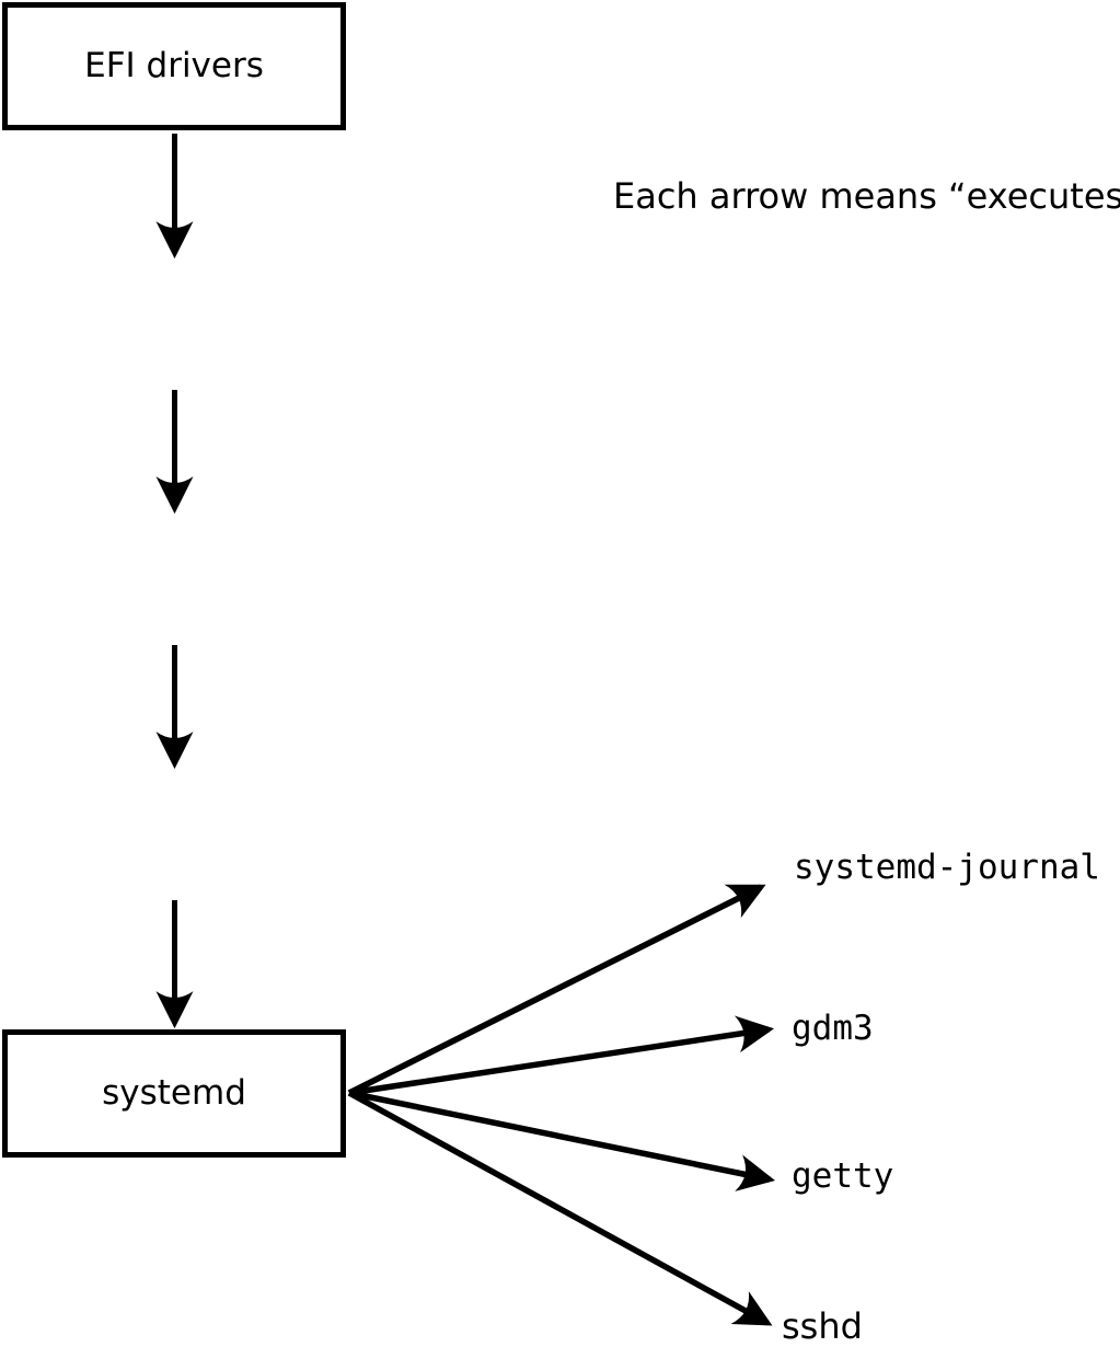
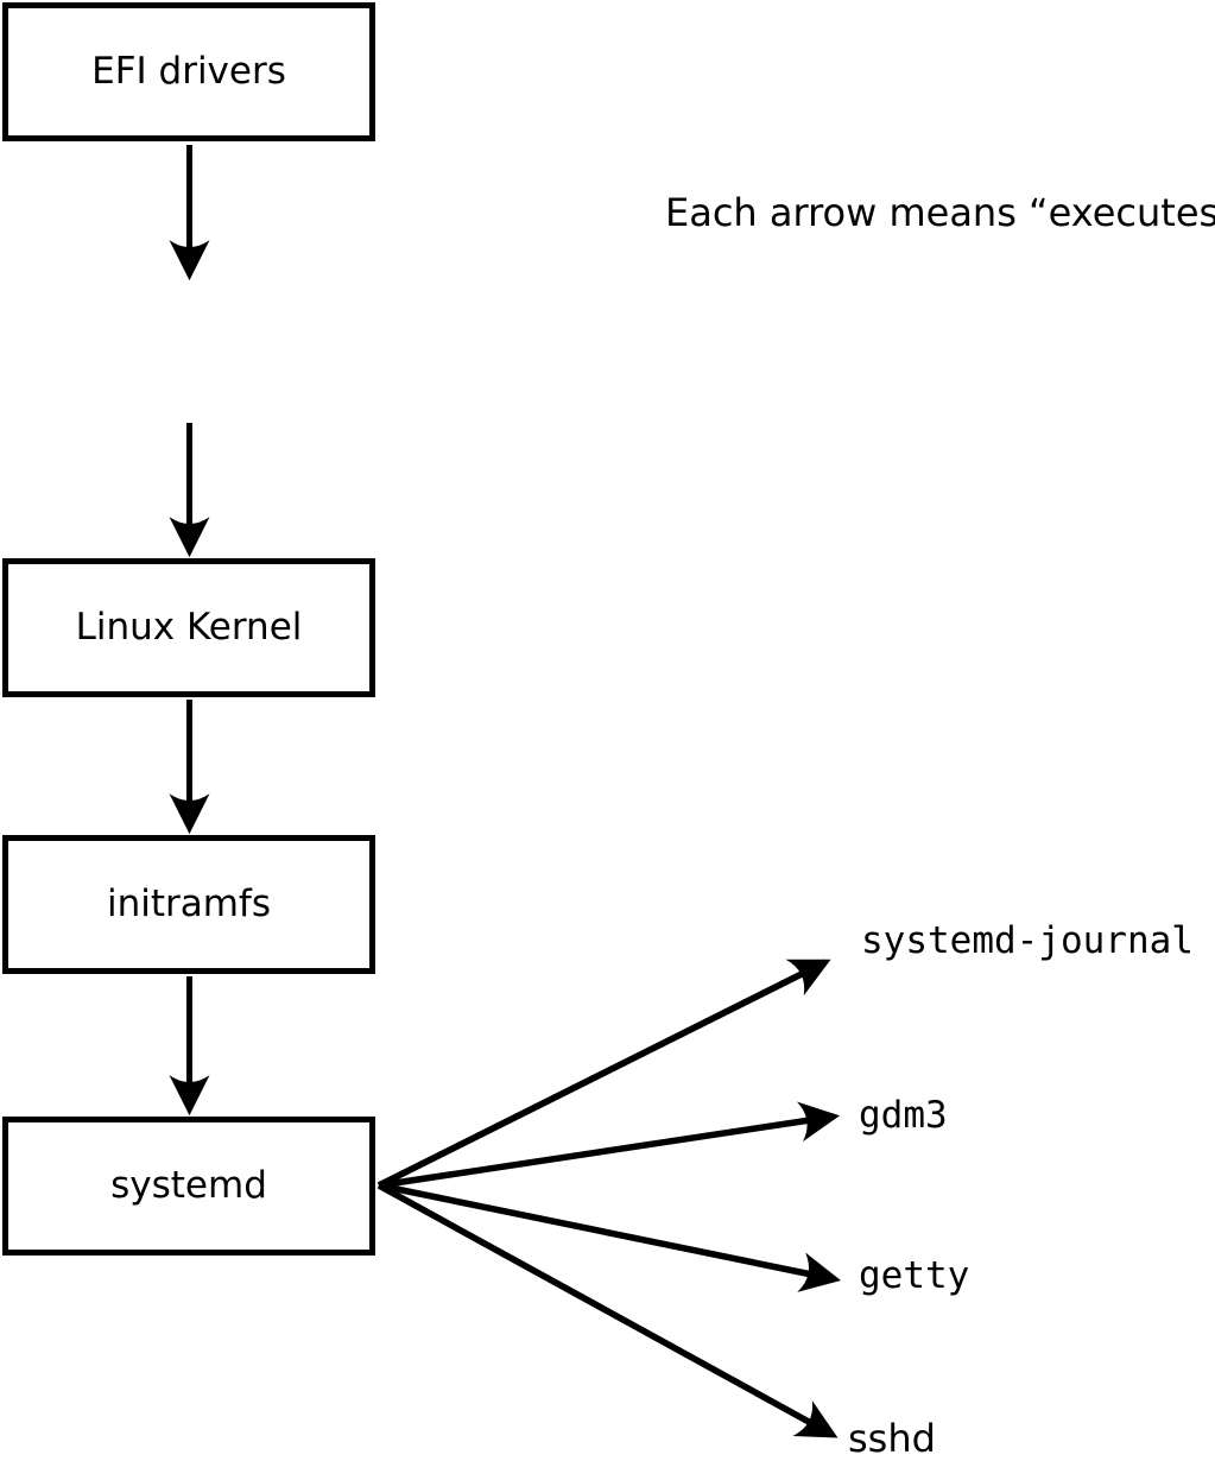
  EFI drivers
+ Linux Kernel
+ initramfs
  systemd
  Each arrow means “executes
  systemd-journal
  gdm3
  getty
  sshd
